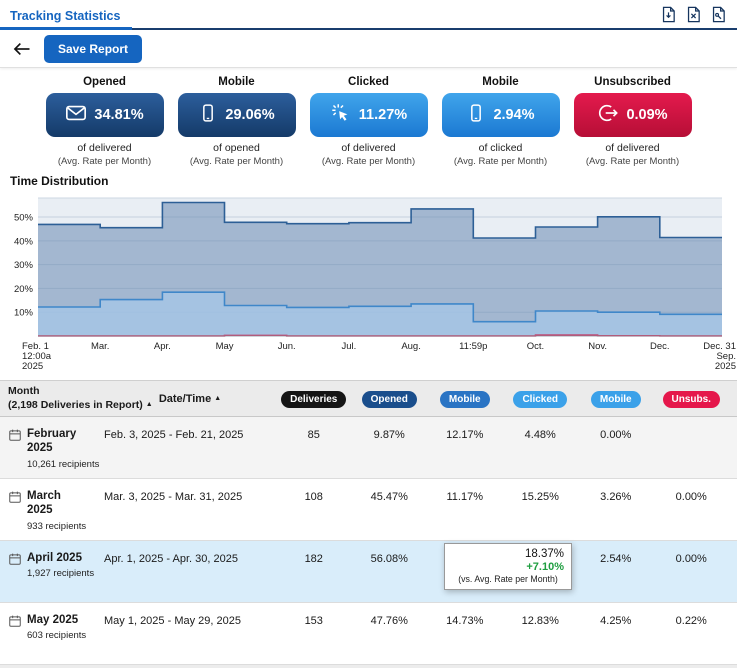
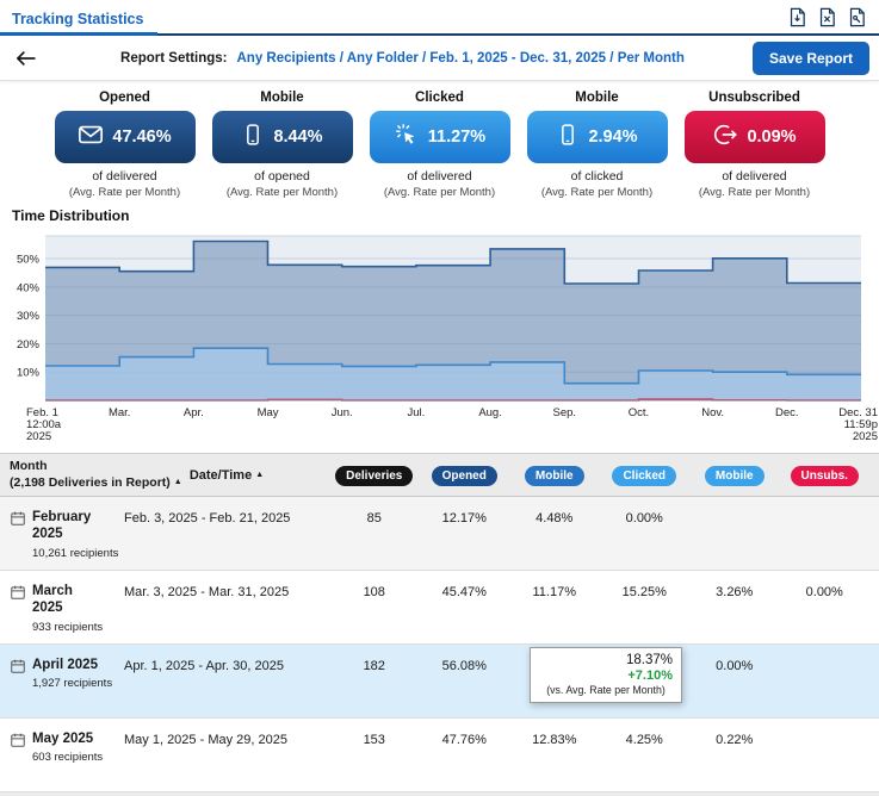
  Tracking Statistics
+ Report Settings:
+ Any Recipients / Any Folder / Feb. 1, 2025 - Dec. 31, 2025 / Per Month
  Save Report
  Opened
- 34.81%
+ 47.46%
  of delivered
  (Avg. Rate per Month)
  Mobile
- 29.06%
+ 8.44%
  of opened
  (Avg. Rate per Month)
  Clicked
  11.27%
  of delivered
  (Avg. Rate per Month)
  Mobile
  2.94%
  of clicked
  (Avg. Rate per Month)
  Unsubscribed
  0.09%
  of delivered
  (Avg. Rate per Month)
  Time Distribution
  10%
  20%
  30%
  40%
  50%
  Feb. 1
  12:00a
  2025
  Mar.
  Apr.
  May
  Jun.
  Jul.
  Aug.
- 11:59p
+ Sep.
  Oct.
  Nov.
  Dec.
  Dec. 31
- Sep.
+ 11:59p
  2025
  Month
  (2,198 Deliveries in Report)
  Date/Time
  Deliveries
  Opened
  Mobile
  Clicked
  Mobile
  Unsubs.
  February 2025
  10,261 recipients
  Feb. 3, 2025 - Feb. 21, 2025
  85
- 9.87%
  12.17%
  4.48%
  0.00%
  March 2025
  933 recipients
  Mar. 3, 2025 - Mar. 31, 2025
  108
  45.47%
  11.17%
  15.25%
  3.26%
  0.00%
  April 2025
  1,927 recipients
  Apr. 1, 2025 - Apr. 30, 2025
  182
  56.08%
  18.37%
  +7.10%
  (vs. Avg. Rate per Month)
- 2.54%
  0.00%
  May 2025
  603 recipients
  May 1, 2025 - May 29, 2025
  153
  47.76%
- 14.73%
  12.83%
  4.25%
  0.22%
